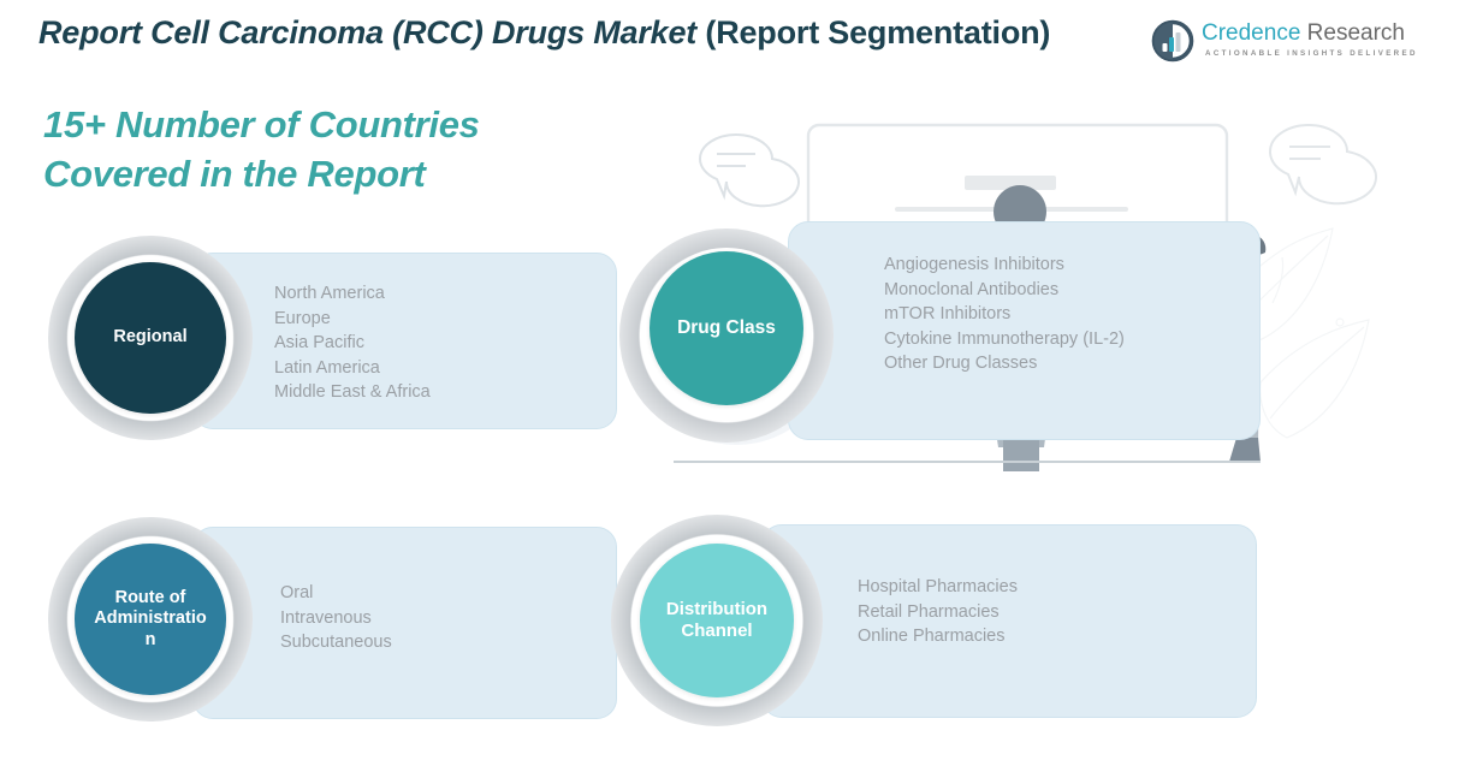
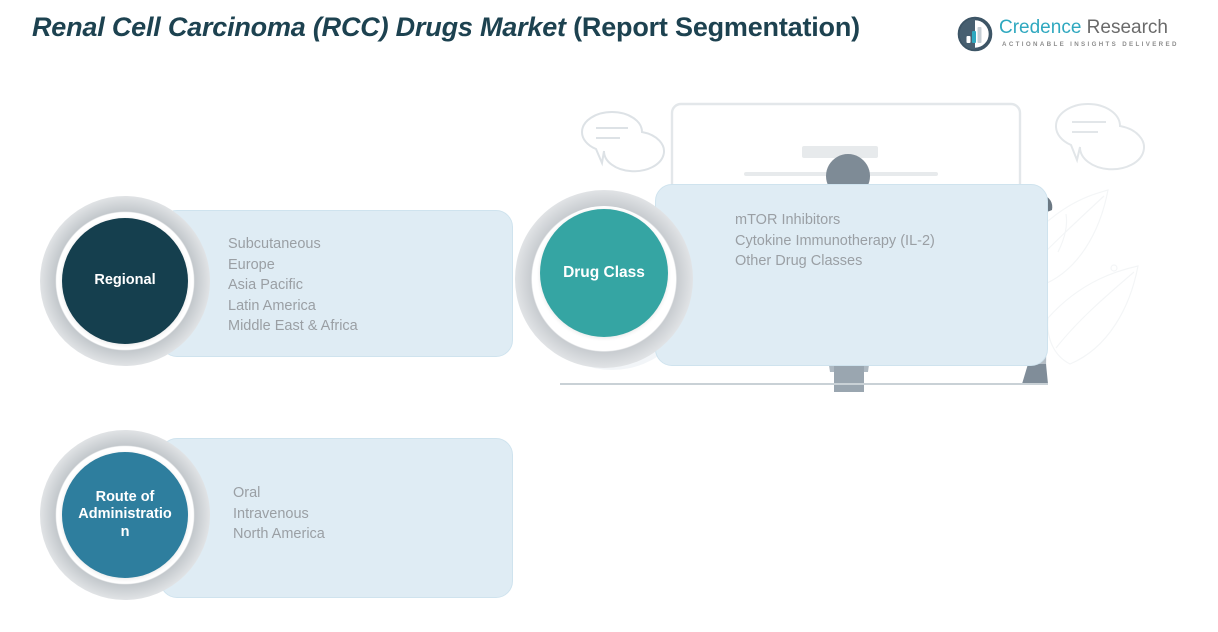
- Report Cell Carcinoma (RCC) Drugs Market (Report Segmentation)
+ Renal Cell Carcinoma (RCC) Drugs Market (Report Segmentation)
  Credence Research
- 15+ Number of Countries
- Covered in the Report
  Regional
- North America
+ Subcutaneous
  Europe
  Asia Pacific
  Latin America
  Middle East & Africa
  Drug Class
- Angiogenesis Inhibitors
- Monoclonal Antibodies
  mTOR Inhibitors
  Cytokine Immunotherapy (IL-2)
  Other Drug Classes
  Route of
  Administratio
  n
  Oral
  Intravenous
- Subcutaneous
+ North America
- Distribution
- Channel
- Hospital Pharmacies
- Retail Pharmacies
- Online Pharmacies
